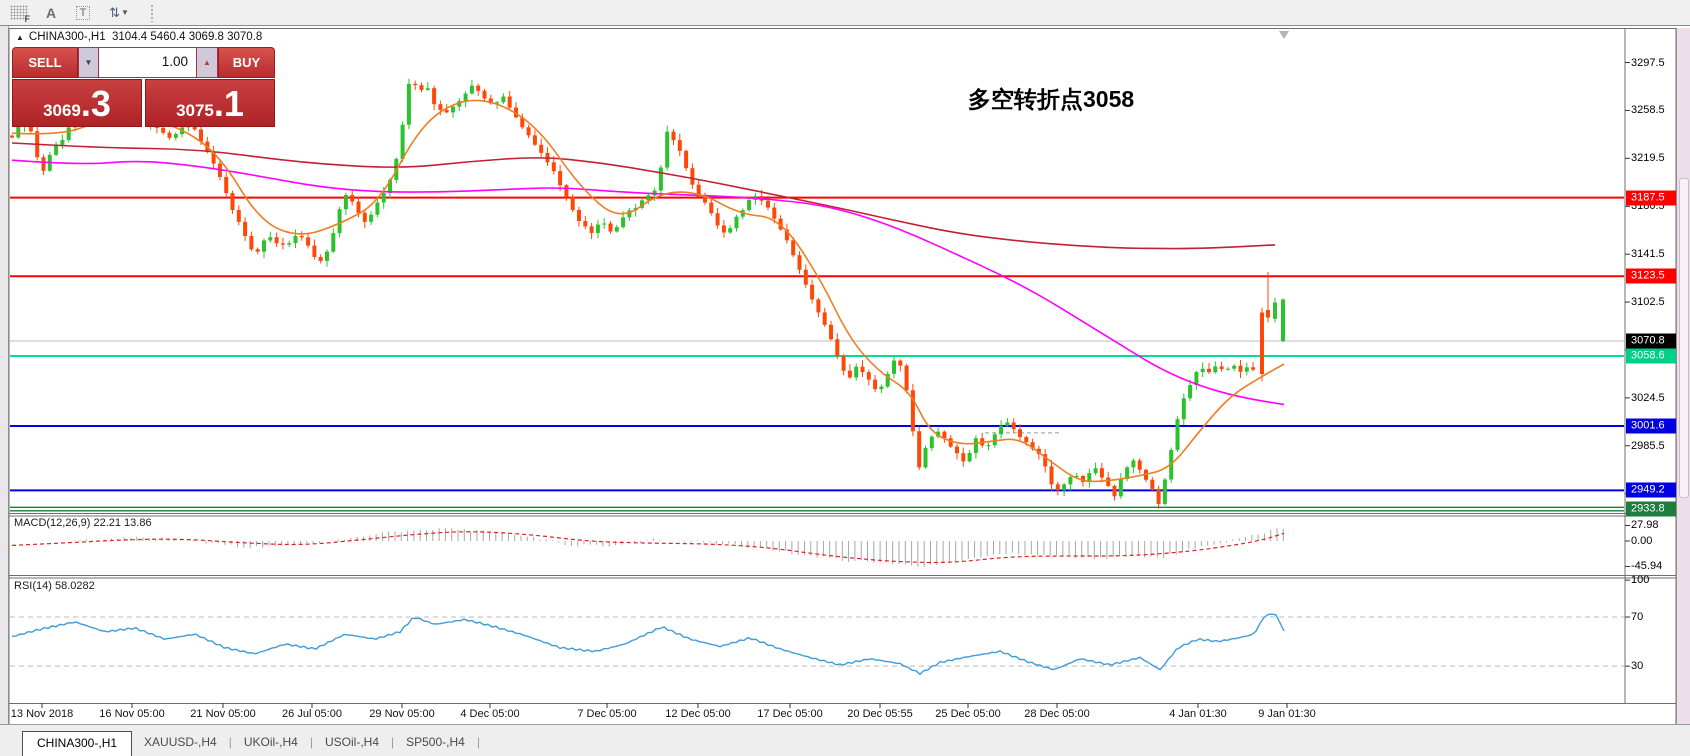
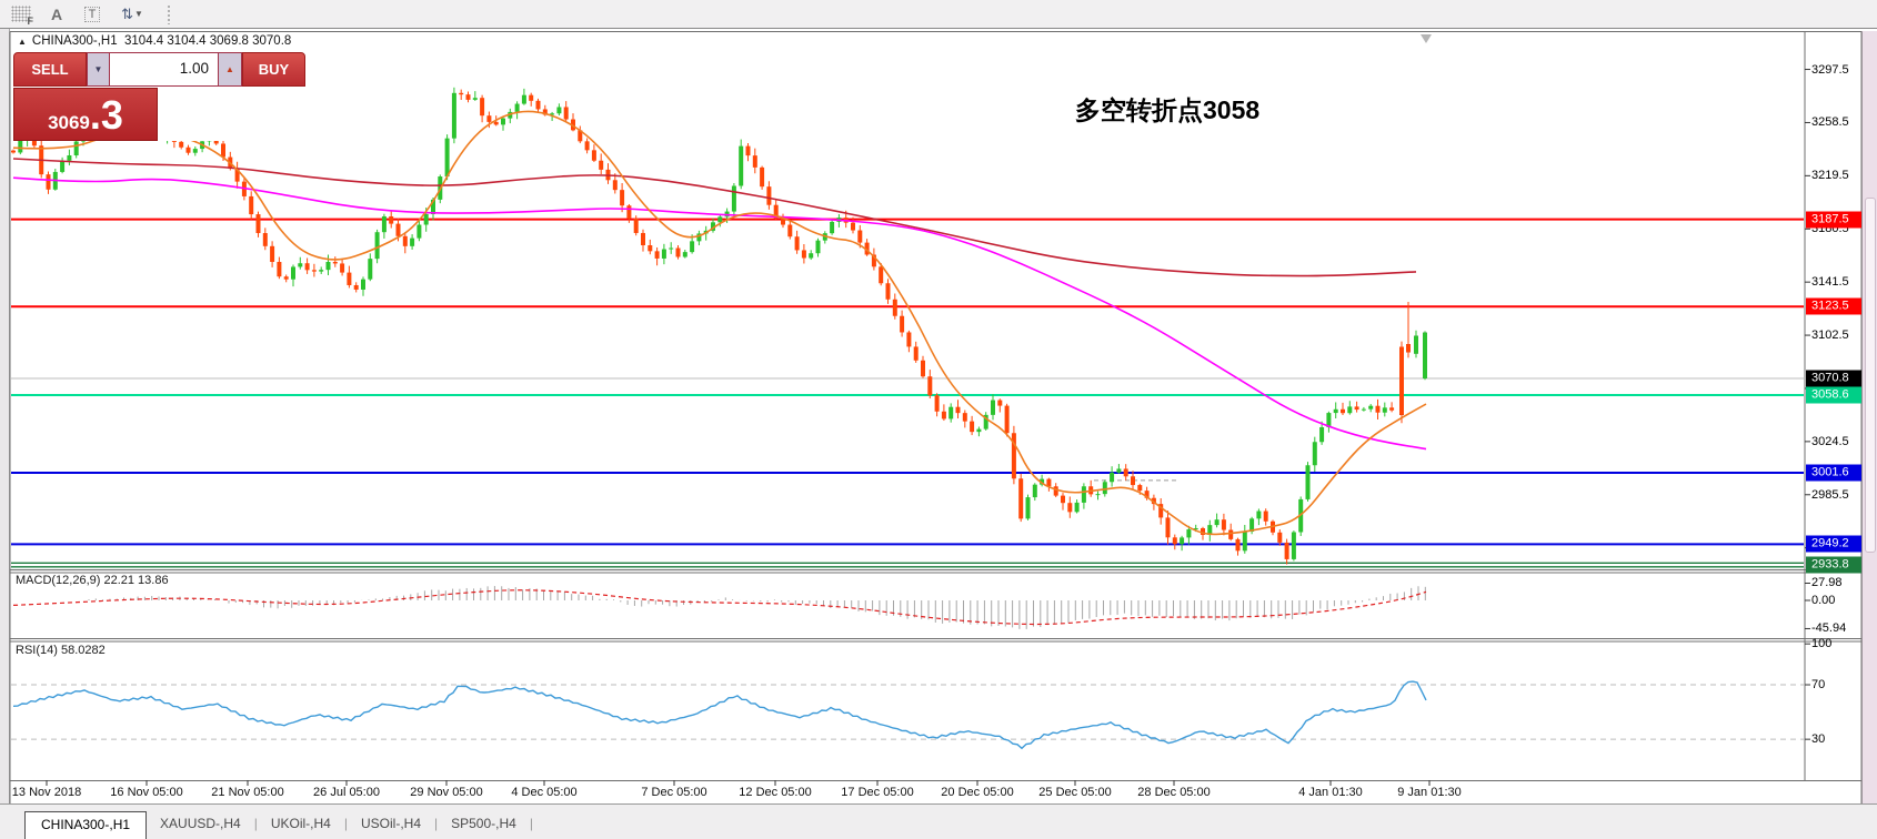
  F
  A
  T
  ⇅
  ▼
- ▲ CHINA300-,H1 3104.4 5460.4 3069.8 3070.8
+ ▲ CHINA300-,H1 3104.4 3104.4 3069.8 3070.8
  SELL
  ▼
  1.00
  ▲
  BUY
  3069
  .3
- 3075
- .1
  多空转折点3058
  MACD(12,26,9) 22.21 13.86
  RSI(14) 58.0282
  3297.5
  3258.5
  3219.5
  3180.5
  3141.5
  3102.5
  3024.5
  2985.5
  27.98
  0.00
  -45.94
  100
  70
  30
  3187.5
  3123.5
  3070.8
  3058.6
  3001.6
  2949.2
  2933.8
  13 Nov 2018
  16 Nov 05:00
  21 Nov 05:00
  26 Jul 05:00
  29 Nov 05:00
  4 Dec 05:00
  7 Dec 05:00
  12 Dec 05:00
  17 Dec 05:00
- 20 Dec 05:55
+ 20 Dec 05:00
  25 Dec 05:00
  28 Dec 05:00
  4 Jan 01:30
  9 Jan 01:30
  CHINA300-,H1
  XAUUSD-,H4
  |
  UKOil-,H4
  |
  USOil-,H4
  |
  SP500-,H4
  |
